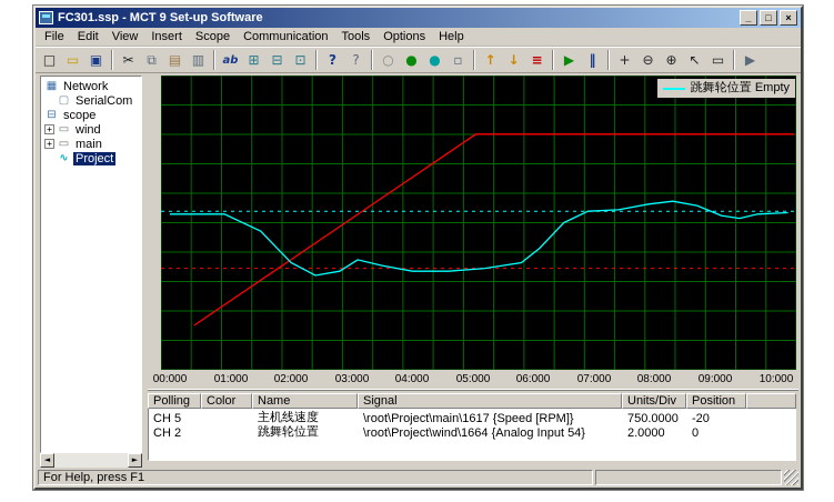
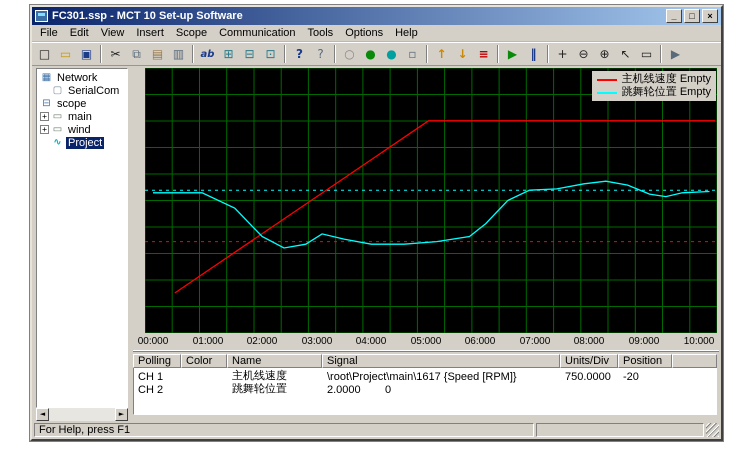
- FC301.ssp - MCT 9 Set-up Software
+ FC301.ssp - MCT 10 Set-up Software
  _
  □
  ×
  File
  Edit
  View
  Insert
  Scope
  Communication
  Tools
  Options
  Help
  □
  ▭
  ▣
  ✂
  ⧉
  ▤
  ▥
  ab
  ⊞
  ⊟
  ⊡
  ?
  ?
  ○
  ●
  ●
  ▫
  ↑
  ↓
  ≡
  ▶
  ‖
  +
  ⊖
  ⊕
  ↖
  ▭
  ▶
  ▦
  Network
  ▢
  SerialCom
  ⊟
  scope
  +
  ▭
- wind
+ main
  +
  ▭
- main
+ wind
  ∿
  Project
  ◄
  ►
+ 主机线速度 Empty
  跳舞轮位置 Empty
  00:000
  01:000
  02:000
  03:000
  04:000
  05:000
  06:000
  07:000
  08:000
  09:000
  10:000
  Polling
  Color
  Name
  Signal
  Units/Div
  Position
- CH 5
+ CH 1
  主机线速度
  \root\Project\main\1617 {Speed [RPM]}
  750.0000
  -20
  CH 2
  跳舞轮位置
- \root\Project\wind\1664 {Analog Input 54}
  2.0000
  0
  For Help, press F1
